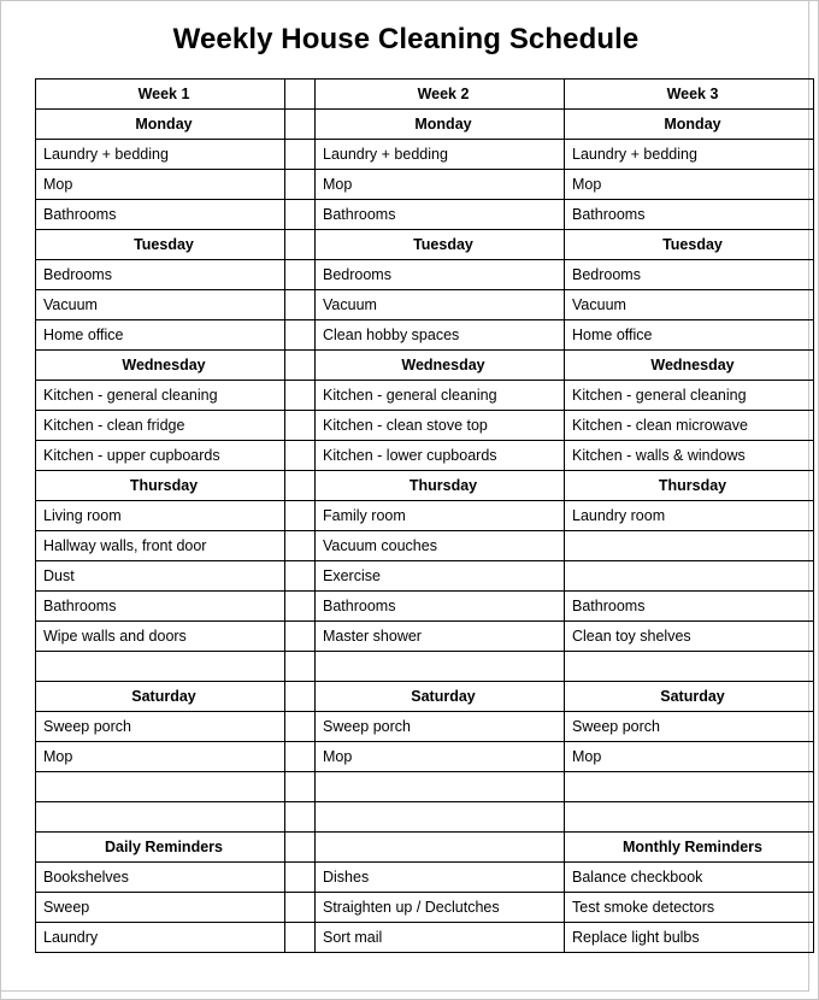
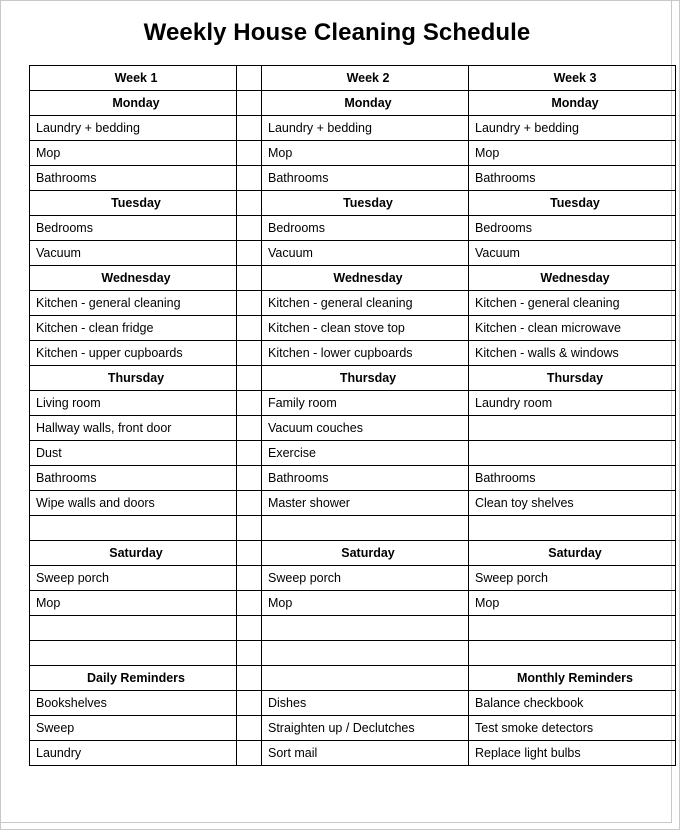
  Weekly House Cleaning Schedule
  Week 1		Week 2	Week 3
  Monday		Monday	Monday
  Laundry + bedding		Laundry + bedding	Laundry + bedding
  Mop		Mop	Mop
  Bathrooms		Bathrooms	Bathrooms
  Tuesday		Tuesday	Tuesday
  Bedrooms		Bedrooms	Bedrooms
  Vacuum		Vacuum	Vacuum
- Home office		Clean hobby spaces	Home office
  Wednesday		Wednesday	Wednesday
  Kitchen - general cleaning		Kitchen - general cleaning	Kitchen - general cleaning
  Kitchen - clean fridge		Kitchen - clean stove top	Kitchen - clean microwave
  Kitchen - upper cupboards		Kitchen - lower cupboards	Kitchen - walls & windows
  Thursday		Thursday	Thursday
  Living room		Family room	Laundry room
  Hallway walls, front door		Vacuum couches
  Dust		Exercise
  Bathrooms		Bathrooms	Bathrooms
  Wipe walls and doors		Master shower	Clean toy shelves
  Saturday		Saturday	Saturday
  Sweep porch		Sweep porch	Sweep porch
  Mop		Mop	Mop
  Daily Reminders			Monthly Reminders
  Bookshelves		Dishes	Balance checkbook
  Sweep		Straighten up / Declutches	Test smoke detectors
  Laundry		Sort mail	Replace light bulbs
